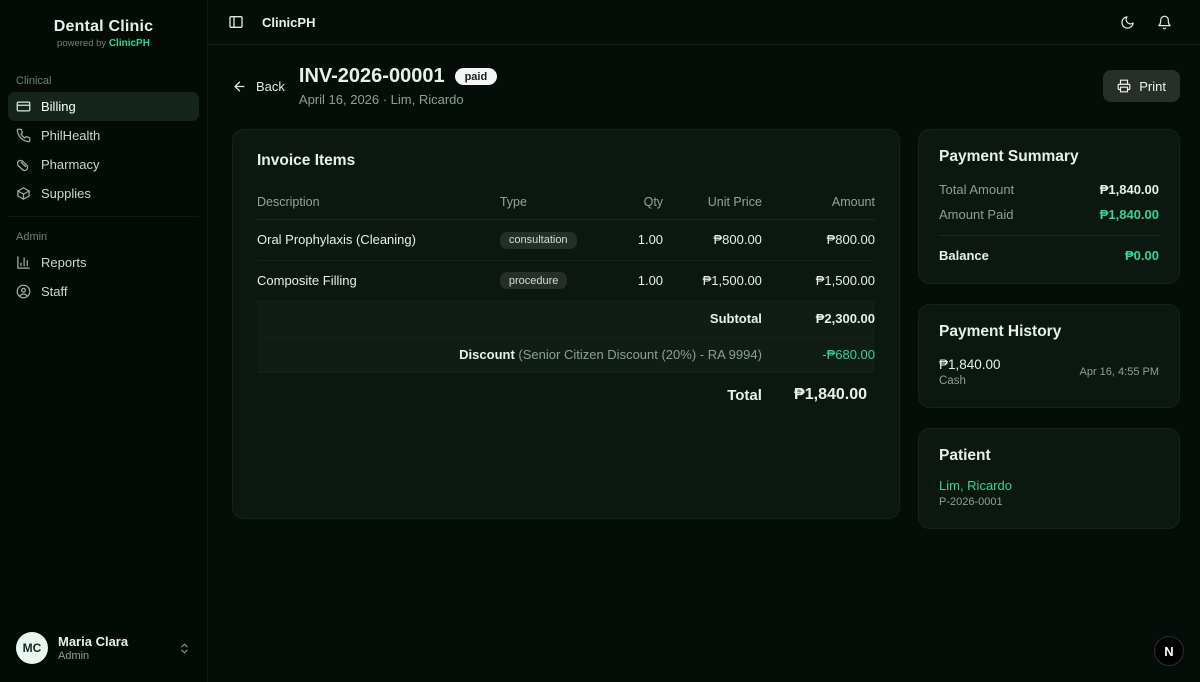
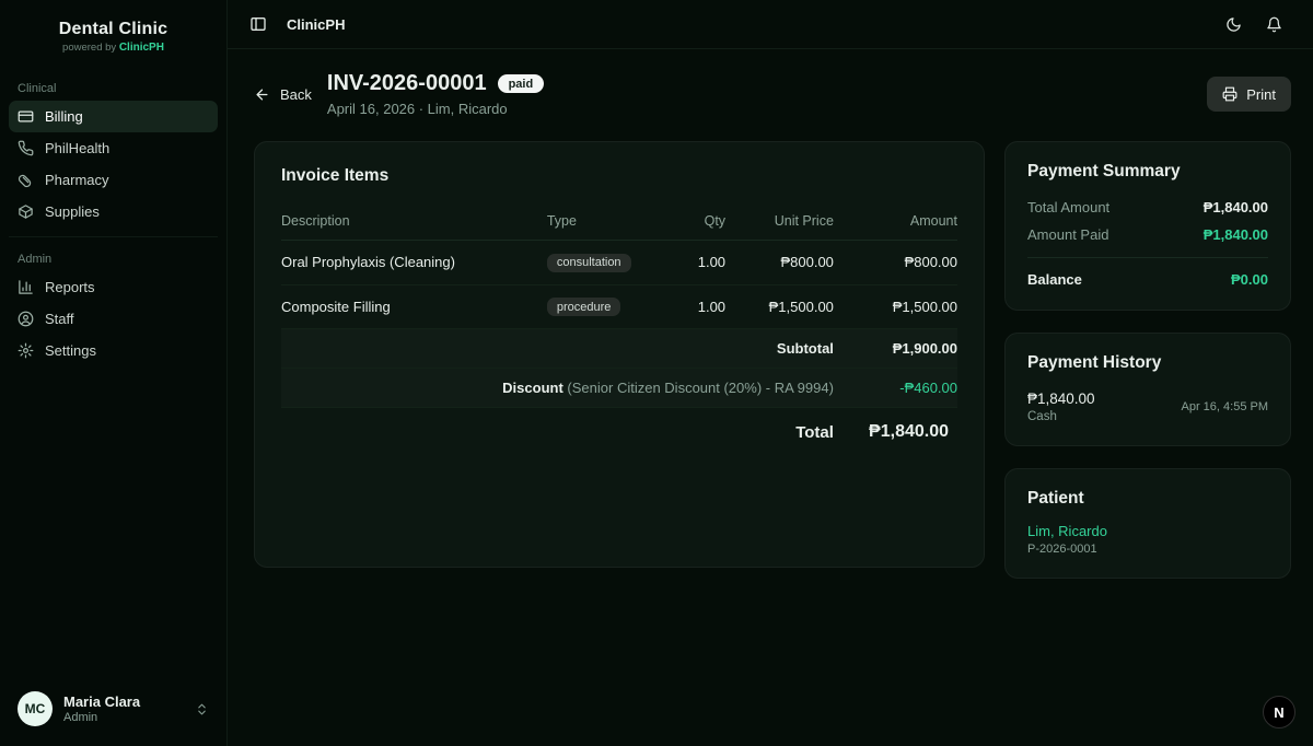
  Dental Clinic
  powered by ClinicPH
  Clinical
  Billing
  PhilHealth
  Pharmacy
  Supplies
  Admin
  Reports
  Staff
+ Settings
  MC
  Maria Clara
  Admin
  ClinicPH
  Back
  INV-2026-00001
  paid
  April 16, 2026 · Lim, Ricardo
  Print
  Invoice Items
  Description	Type	Qty	Unit Price	Amount
  Oral Prophylaxis (Cleaning)	consultation	1.00	₱800.00	₱800.00
  Composite Filling	procedure	1.00	₱1,500.00	₱1,500.00
- Subtotal	₱2,300.00
+ Subtotal	₱1,900.00
- Discount (Senior Citizen Discount (20%) - RA 9994)	-₱680.00
+ Discount (Senior Citizen Discount (20%) - RA 9994)	-₱460.00
  Total	₱1,840.00
  Payment Summary
  Total Amount
  ₱1,840.00
  Amount Paid
  ₱1,840.00
  Balance
  ₱0.00
  Payment History
  ₱1,840.00
  Cash
  Apr 16, 4:55 PM
  Patient
  Lim, Ricardo
  P-2026-0001
  N
